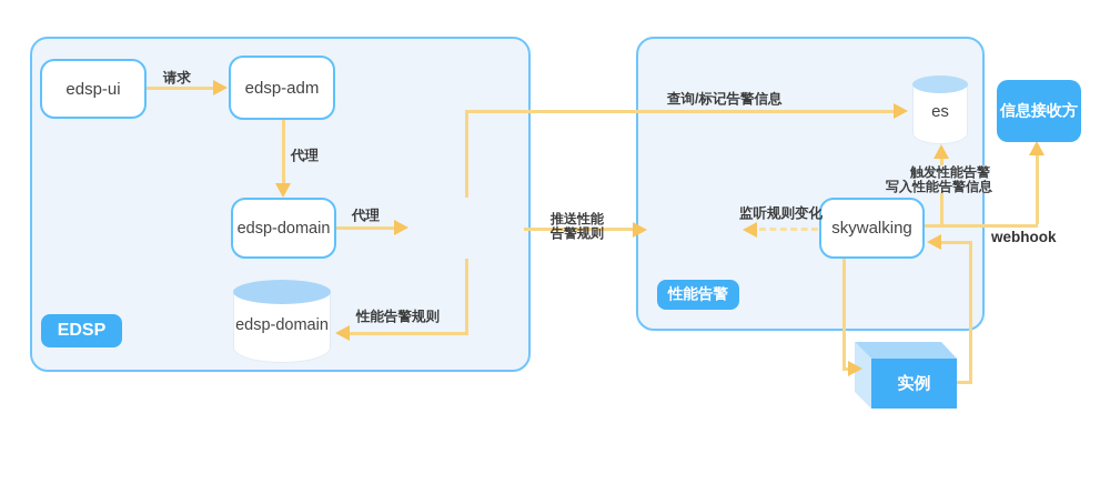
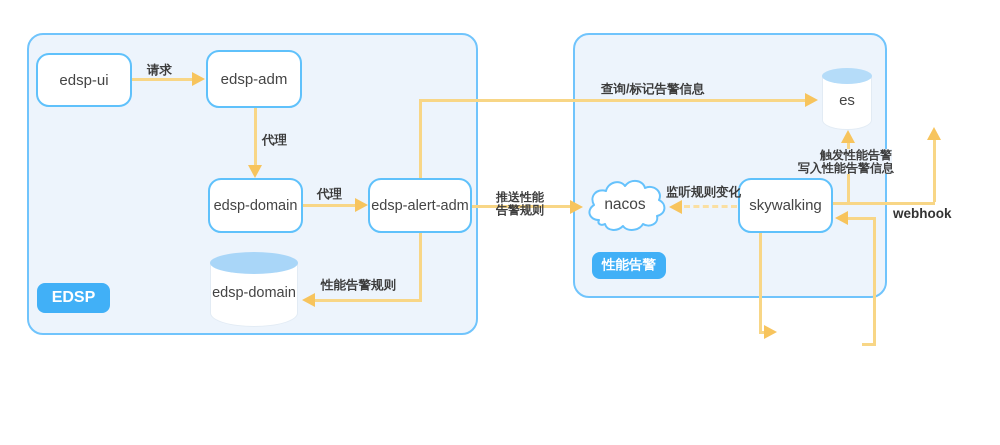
  edsp-ui
  edsp-adm
  edsp-domain
+ edsp-alert-adm
  edsp-domain
  EDSP
+ nacos
  skywalking
  es
  性能告警
- 信息接收方
- 实例
  请求
  代理
  代理
  查询/标记告警信息
  性能告警规则
  推送性能
  告警规则
  监听规则变化
  触发性能告警
  写入性能告警信息
  webhook
